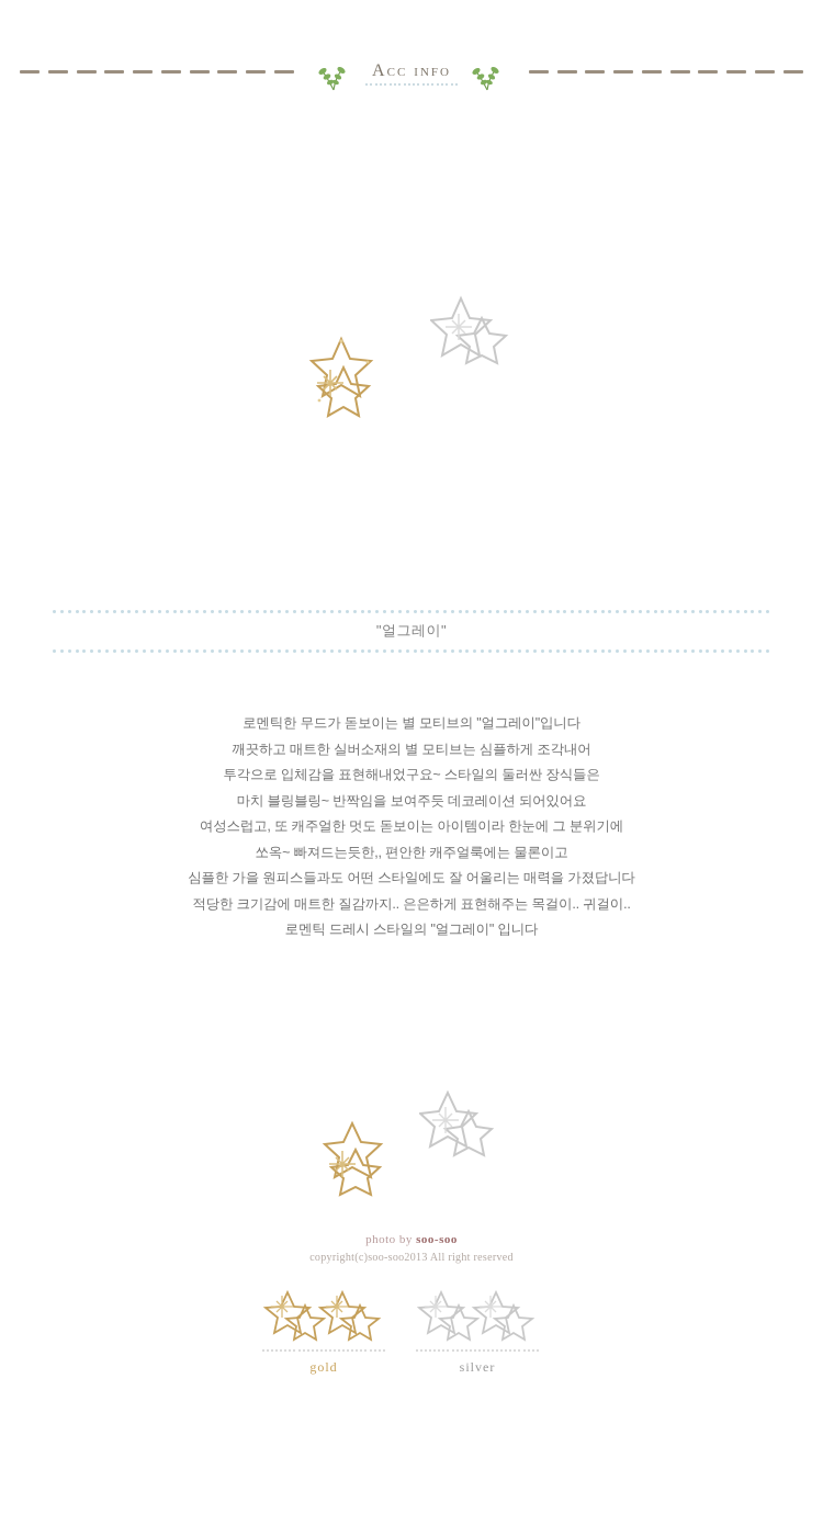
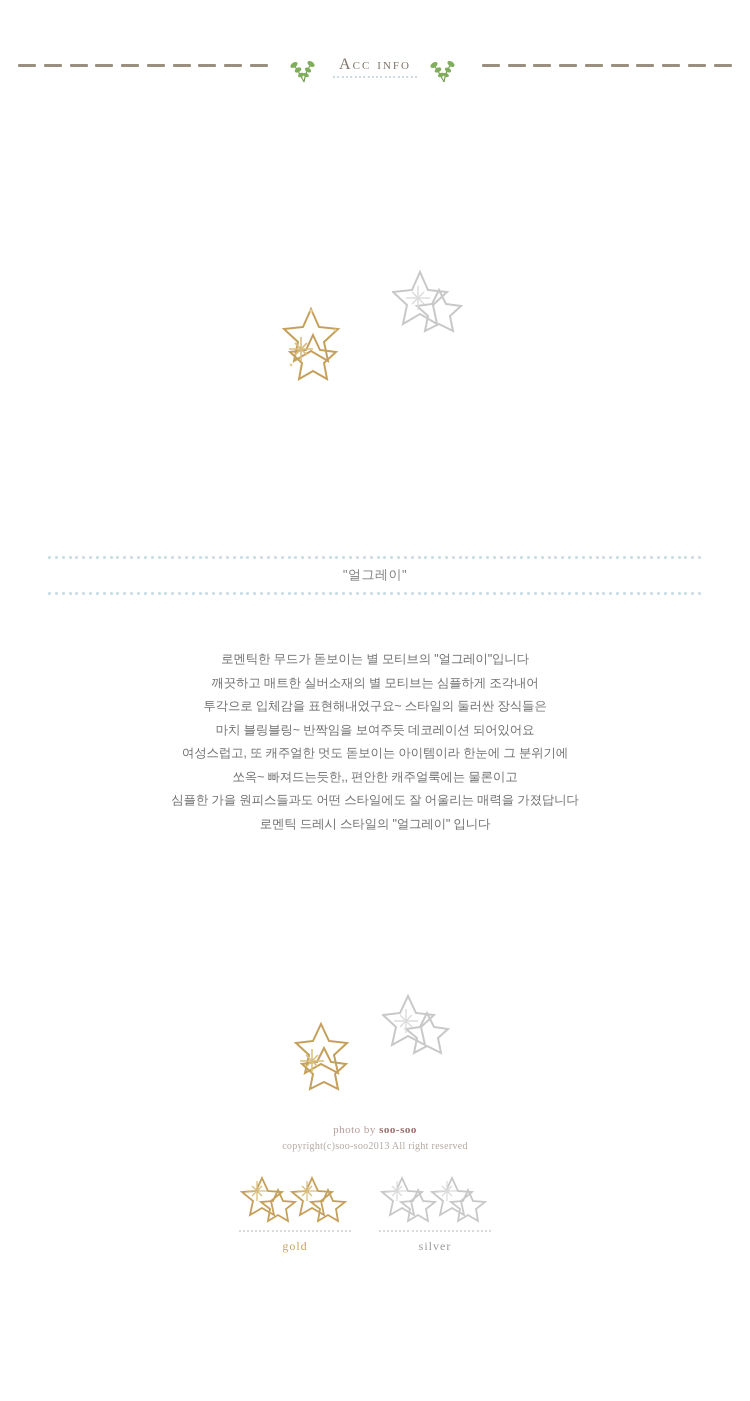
  Acc info
  "얼그레이"
  로멘틱한 무드가 돋보이는 별 모티브의 "얼그레이"입니다
  깨끗하고 매트한 실버소재의 별 모티브는 심플하게 조각내어
  투각으로 입체감을 표현해내었구요~ 스타일의 둘러싼 장식들은
  마치 블링블링~ 반짝임을 보여주듯 데코레이션 되어있어요
  여성스럽고, 또 캐주얼한 멋도 돋보이는 아이템이라 한눈에 그 분위기에
  쏘옥~ 빠져드는듯한,, 편안한 캐주얼룩에는 물론이고
  심플한 가을 원피스들과도 어떤 스타일에도 잘 어울리는 매력을 가졌답니다
- 적당한 크기감에 매트한 질감까지.. 은은하게 표현해주는 목걸이.. 귀걸이..
  로멘틱 드레시 스타일의 "얼그레이" 입니다
  photo by soo-soo
  copyright(c)soo-soo2013 All right reserved
  gold
  silver
